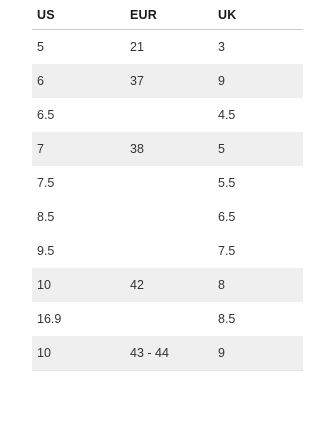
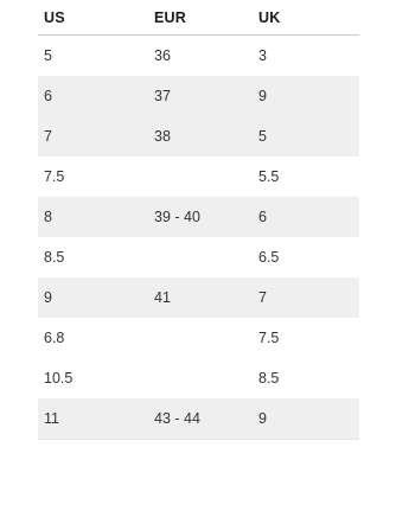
  US	EUR	UK
- 5	21	3
+ 5	36	3
  6	37	9
- 6.5		4.5
  7	38	5
  7.5		5.5
+ 8	39 - 40	6
  8.5		6.5
+ 9	41	7
- 9.5		7.5
+ 6.8		7.5
- 10	42	8
- 16.9		8.5
+ 10.5		8.5
- 10	43 - 44	9
+ 11	43 - 44	9
